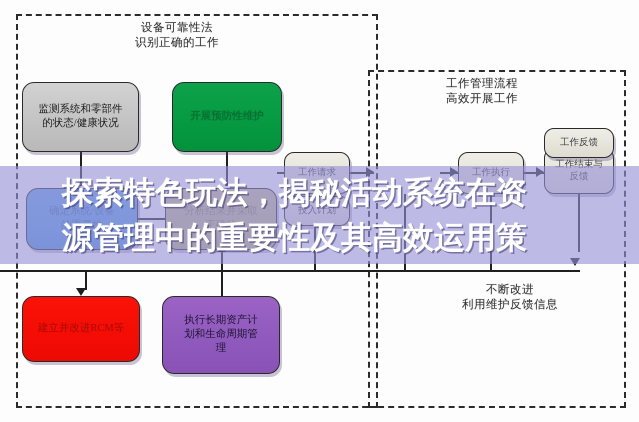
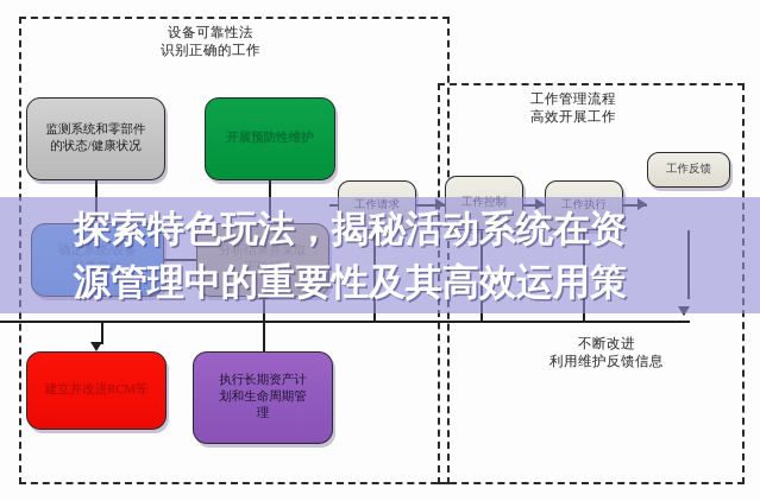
  设备可靠性法
  识别正确的工作
  工作管理流程
  高效开展工作
  不断改进
  利用维护反馈信息
  监测系统和零部件
  的状态/健康状况
  开展预防性维护
  确定系统/设备
  的重要性
  分析结果并采取
  正确的
  建立并改进RCM等
  执行长期资产计
  划和生命周期管
  理
  工作请求
+ 工作控制
  工作执行
- 工作结束与
- 反馈
- 投入计划
  工作反馈
  探索特色玩法，揭秘活动系统在资
  源管理中的重要性及其高效运用策
